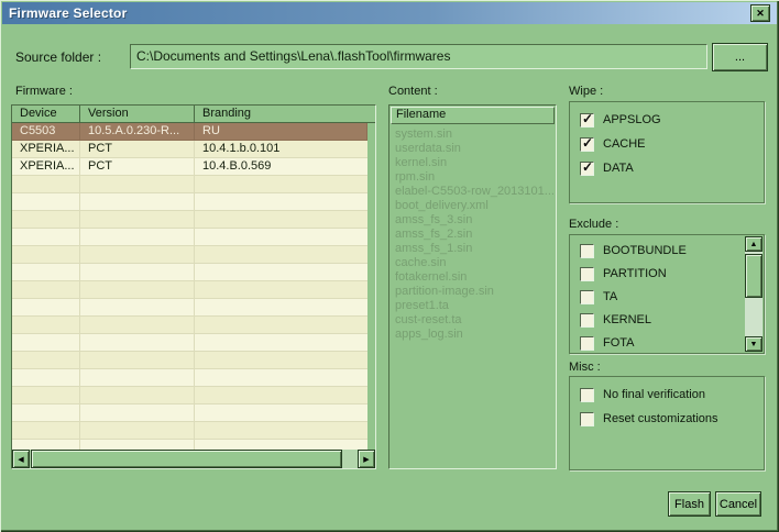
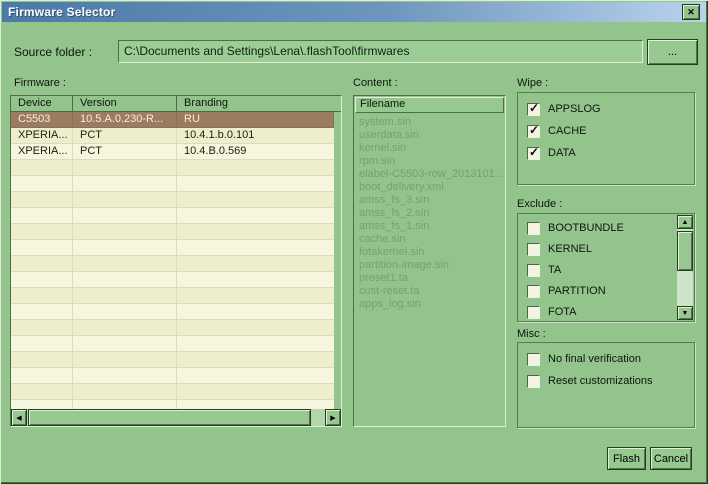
  Firmware Selector
  ✕
  Source folder :
  C:\Documents and Settings\Lena\.flashTool\firmwares
  ...
  Firmware :
  Device
  Version
  Branding
  C5503
  10.5.A.0.230-R...
  RU
  XPERIA...
  PCT
  10.4.1.b.0.101
  XPERIA...
  PCT
  10.4.B.0.569
  Content :
  Filename
  system.sin
  userdata.sin
  kernel.sin
  rpm.sin
  elabel-C5503-row_2013101...
  boot_delivery.xml
  amss_fs_3.sin
  amss_fs_2.sin
  amss_fs_1.sin
  cache.sin
  fotakernel.sin
  partition-image.sin
  preset1.ta
  cust-reset.ta
  apps_log.sin
  Wipe :
  APPSLOG
  CACHE
  DATA
  Exclude :
  BOOTBUNDLE
- PARTITION
+ KERNEL
  TA
- KERNEL
+ PARTITION
  FOTA
  Misc :
  No final verification
  Reset customizations
  Flash
  Cancel
